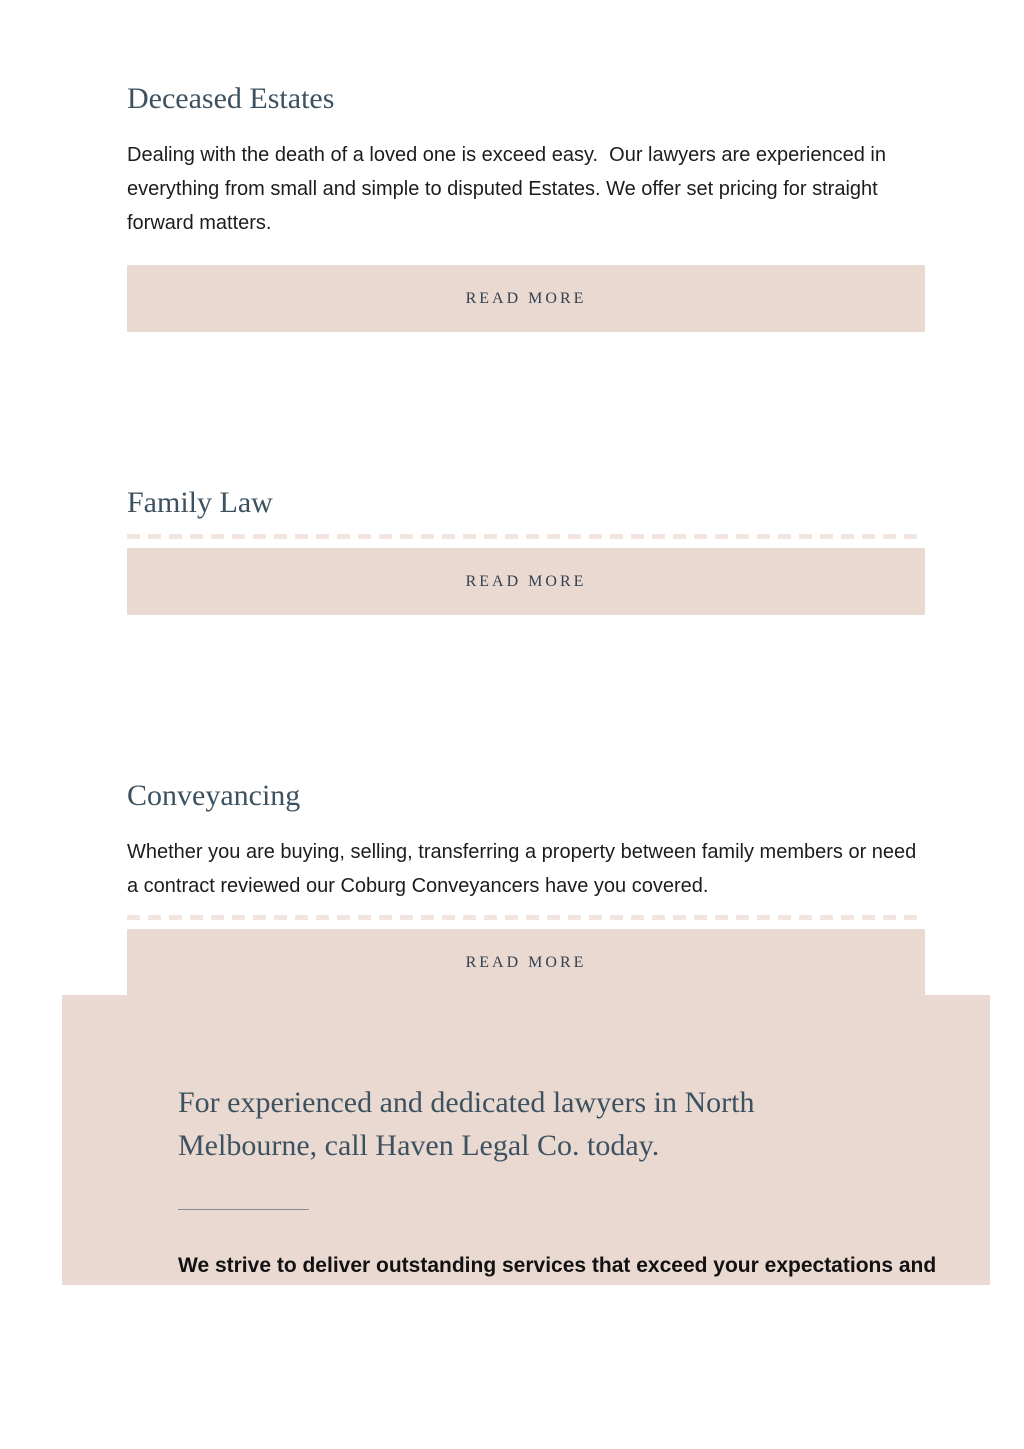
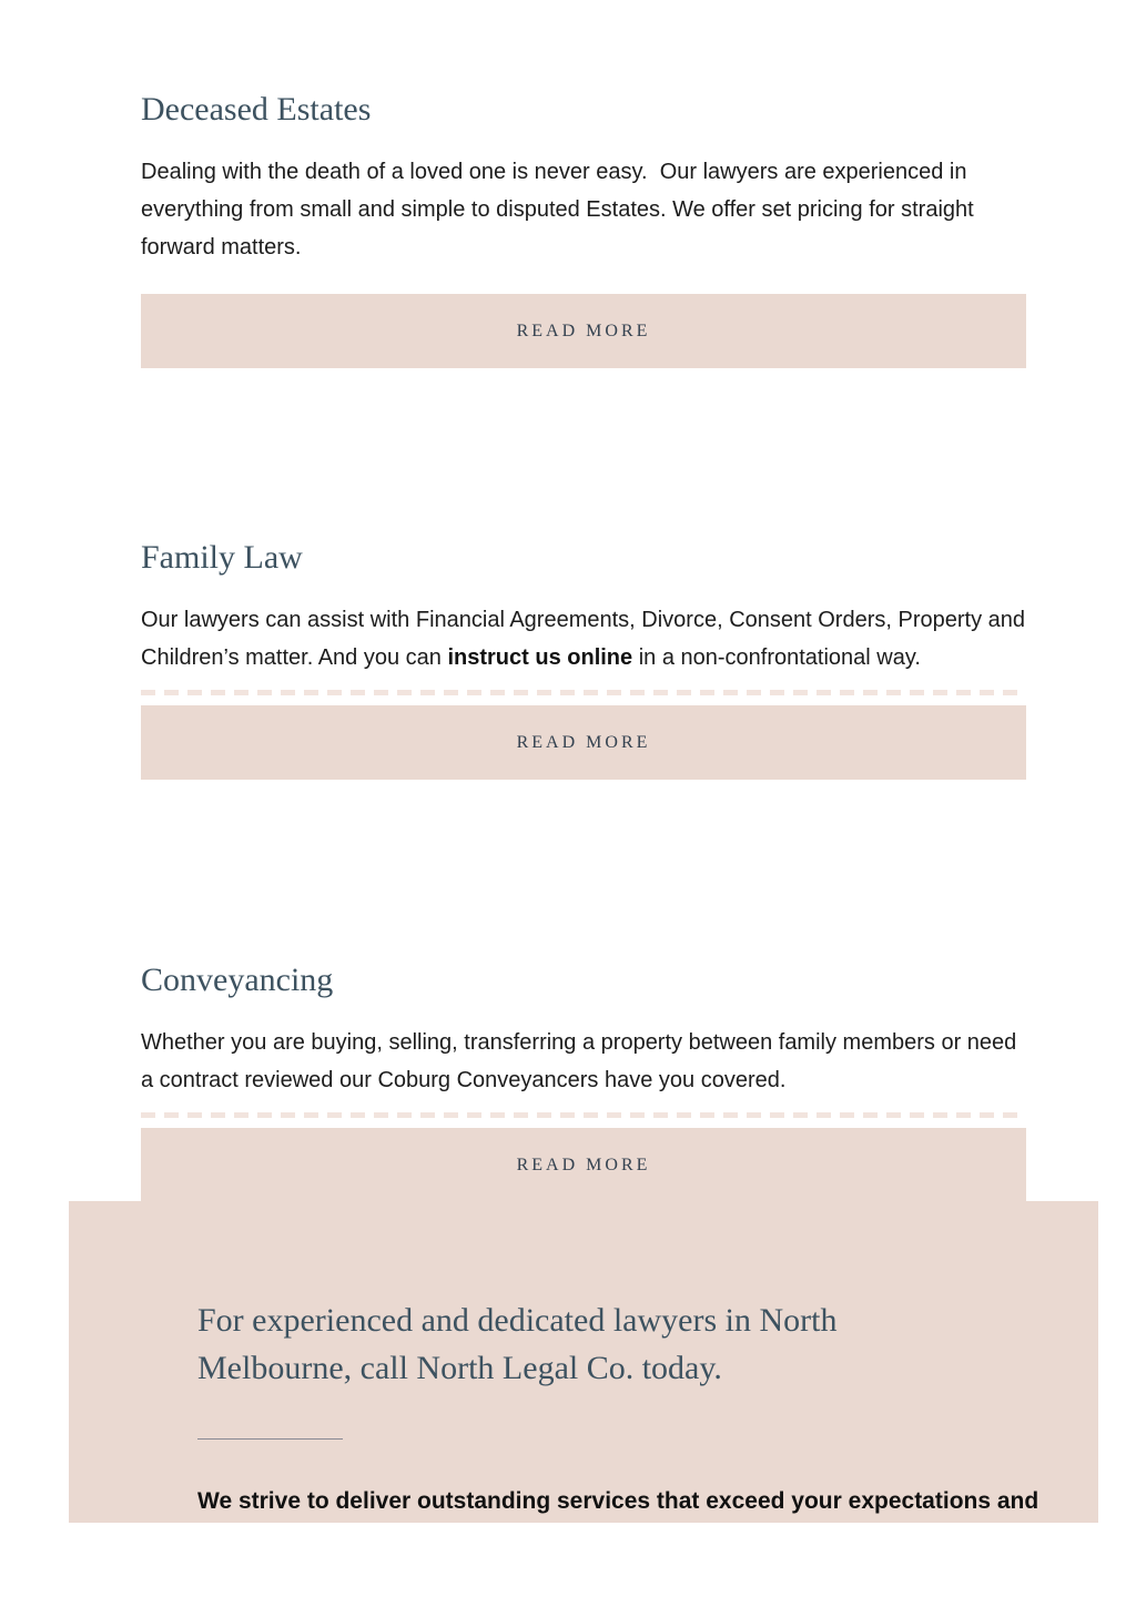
  Deceased Estates
- Dealing with the death of a loved one is exceed easy. Our lawyers are experienced in everything from small and simple to disputed Estates. We offer set pricing for straight forward matters.
+ Dealing with the death of a loved one is never easy. Our lawyers are experienced in everything from small and simple to disputed Estates. We offer set pricing for straight forward matters.
  READ MORE
  Family Law
+ Our lawyers can assist with Financial Agreements, Divorce, Consent Orders, Property and Children’s matter. And you can instruct us online in a non-confrontational way.
  READ MORE
  Conveyancing
  Whether you are buying, selling, transferring a property between family members or need a contract reviewed our Coburg Conveyancers have you covered.
  READ MORE
- For experienced and dedicated lawyers in North Melbourne, call Haven Legal Co. today.
+ For experienced and dedicated lawyers in North Melbourne, call North Legal Co. today.
  We strive to deliver outstanding services that exceed your expectations and
